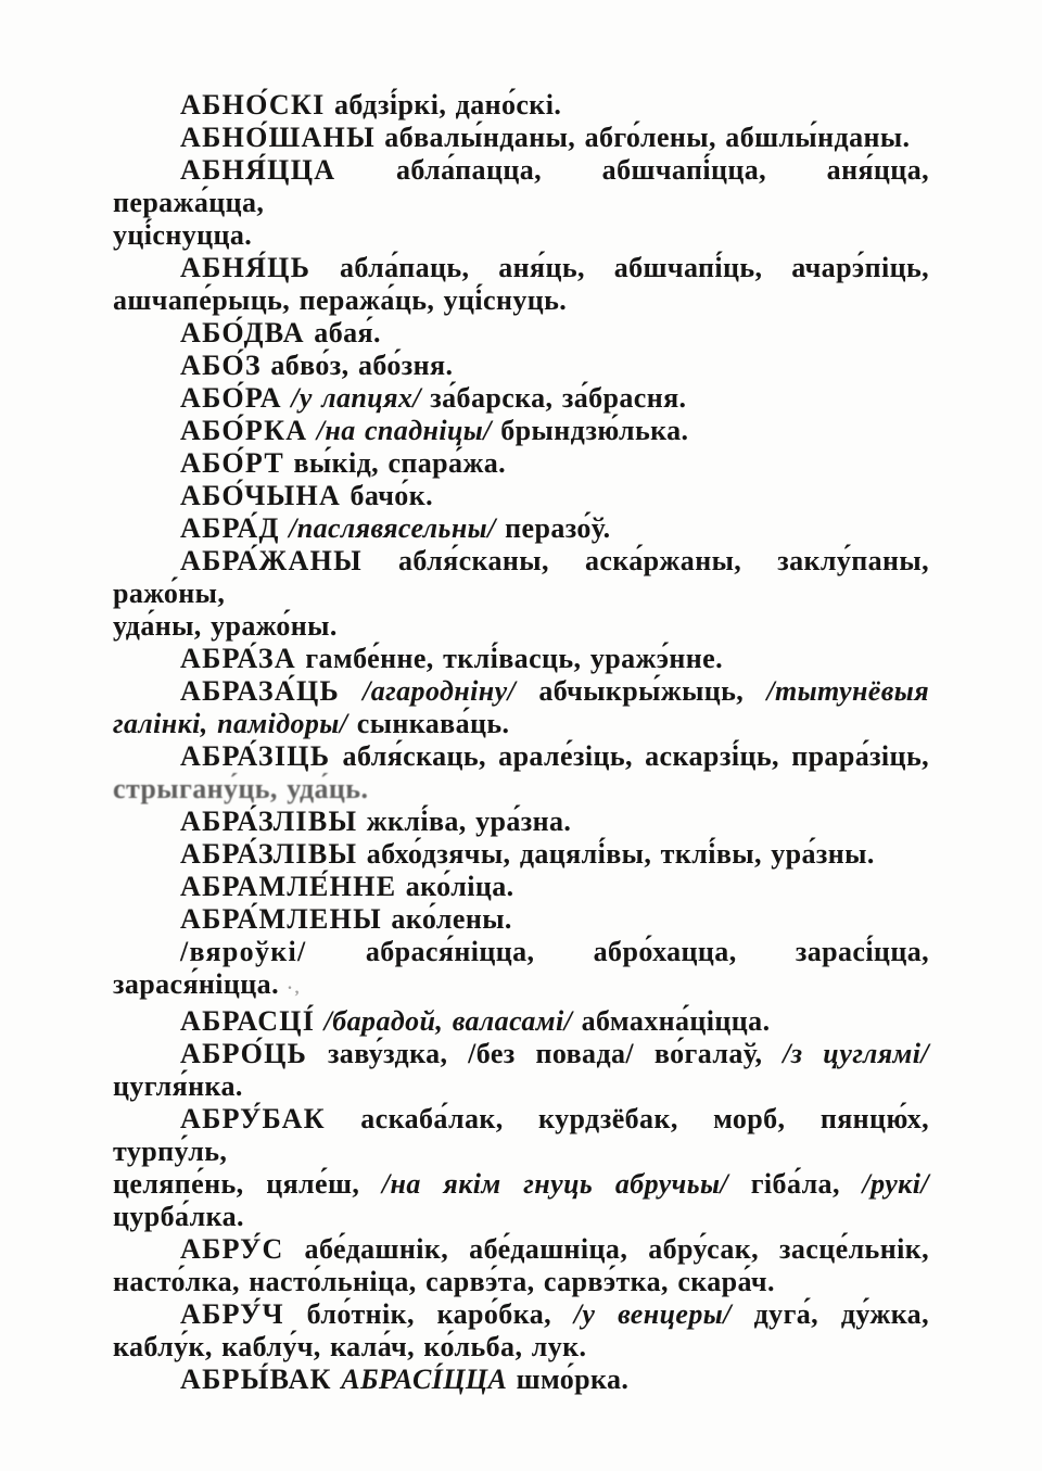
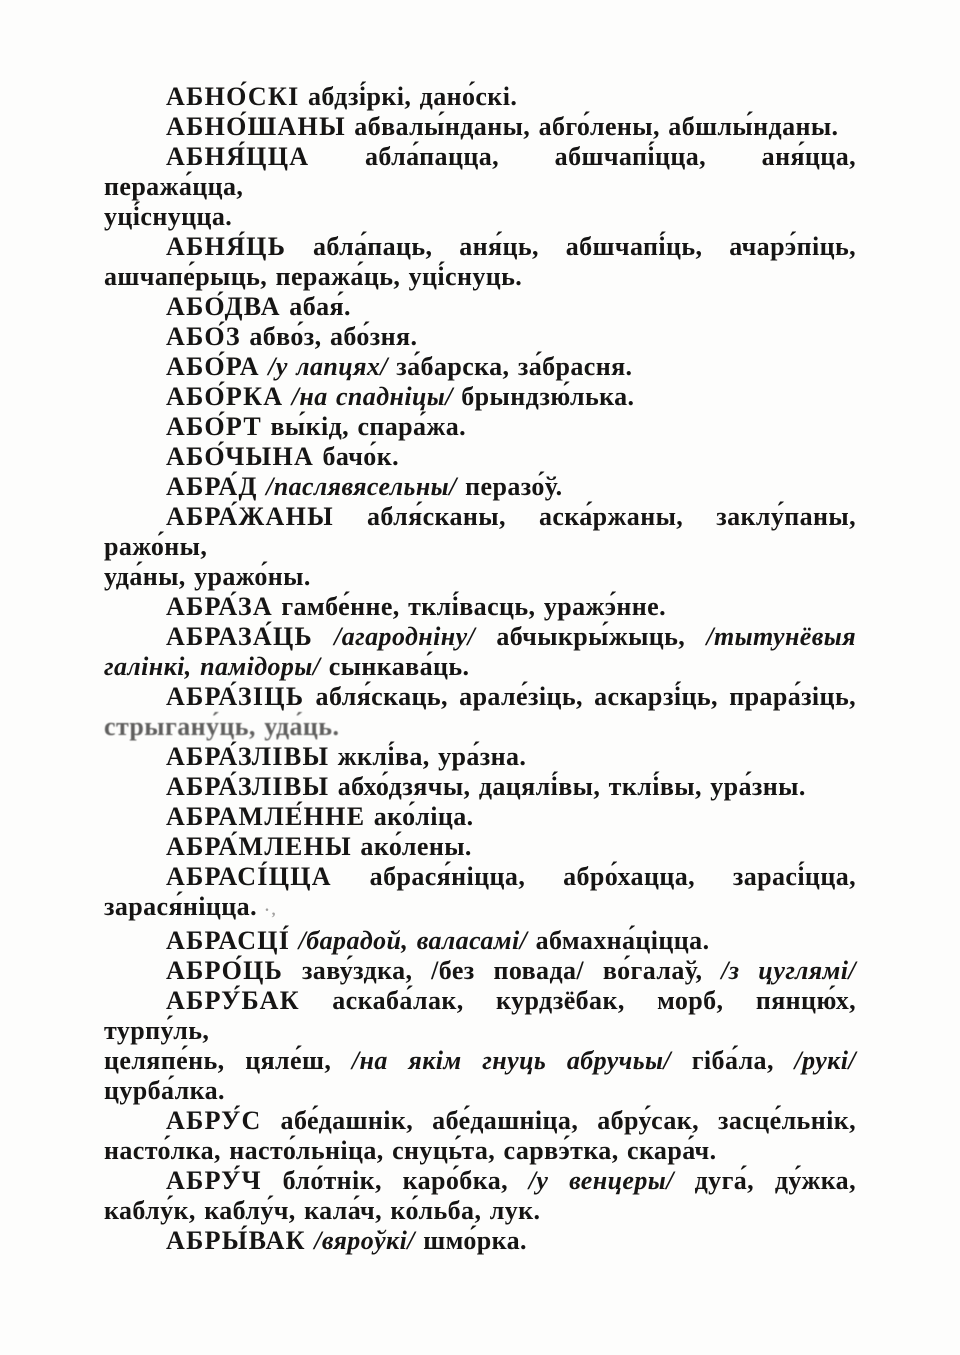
  АБНО́СКІ абдзі́ркі, дано́скі.
  АБНО́ШАНЫ абвалы́нданы, абго́лены, абшлы́нданы.
  АБНЯ́ЦЦА абла́пацца, абшчапі́цца, аня́цца, пеража́цца,
  уці́снуцца.
  АБНЯ́ЦЬ абла́паць, аня́ць, абшчапі́ць, ачарэ́піць,
  ашчапе́рыць, пеража́ць, уці́снуць.
  АБО́ДВА абая́.
  АБО́З абво́з, або́зня.
  АБО́РА /у лапцях/ за́барска, за́брасня.
  АБО́РКА /на спадніцы/ брындзю́лька.
  АБО́РТ вы́кід, спара́жа.
  АБО́ЧЫНА бачо́к.
  АБРА́Д /паслявясельны/ перазо́ў.
  АБРА́ЖАНЫ абля́сканы, аска́ржаны, заклу́паны, ражо́ны,
  уда́ны, уражо́ны.
  АБРА́ЗА гамбе́нне, тклі́васць, уражэ́нне.
  АБРАЗА́ЦЬ /агародніну/ абчыкры́жыць, /тытунёвыя
  галінкі, памідоры/ сынкава́ць.
  АБРА́ЗІЦЬ абля́скаць, арале́зіць, аскарзі́ць, прара́зіць,
  стрыгану́ць, уда́ць.
  АБРА́ЗЛІВЫ жклі́ва, ура́зна.
  АБРА́ЗЛІВЫ абхо́дзячы, дацялі́вы, тклі́вы, ура́зны.
  АБРАМЛЕ́ННЕ ако́ліца.
  АБРА́МЛЕНЫ ако́лены.
- /вяроўкі/ абрася́ніцца, абро́хацца, зарасі́цца,
+ АБРАСІ́ЦЦА абрася́ніцца, абро́хацца, зарасі́цца,
  зарася́ніцца. ·,
  АБРАСЦІ́ /барадой, валасамі/ абмахна́ціцца.
  АБРО́ЦЬ заву́здка, /без повада/ во́галаў, /з цуглямі/
- цугля́нка.
  АБРУ́БАК аскаба́лак, курдзёбак, морб, пянцю́х, турпу́ль,
  целяпе́нь, цяле́ш, /на якім гнуць абручьы/ гіба́ла, /рукі/
  цурба́лка.
  АБРУ́С абе́дашнік, абе́дашніца, абру́сак, засце́льнік,
- насто́лка, насто́льніца, сарвэ́та, сарвэ́тка, скара́ч.
+ насто́лка, насто́льніца, снуць́та, сарвэ́тка, скара́ч.
  АБРУ́Ч бло́тнік, каро́бка, /у венцеры/ дуга́, ду́жка,
  каблу́к, каблу́ч, кала́ч, ко́льба, лук.
- АБРЫ́ВАК АБРАСІ́ЦЦА шмо́рка.
+ АБРЫ́ВАК /вяроўкі/ шмо́рка.
